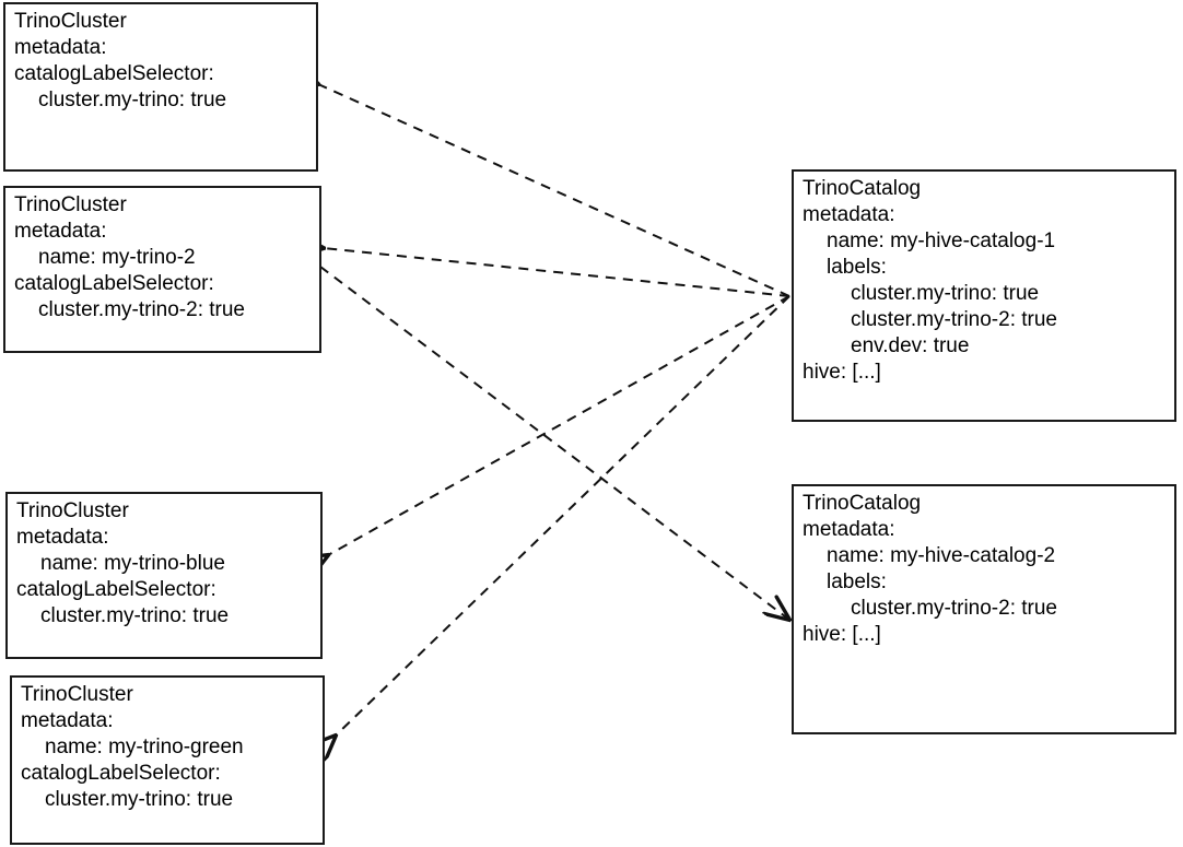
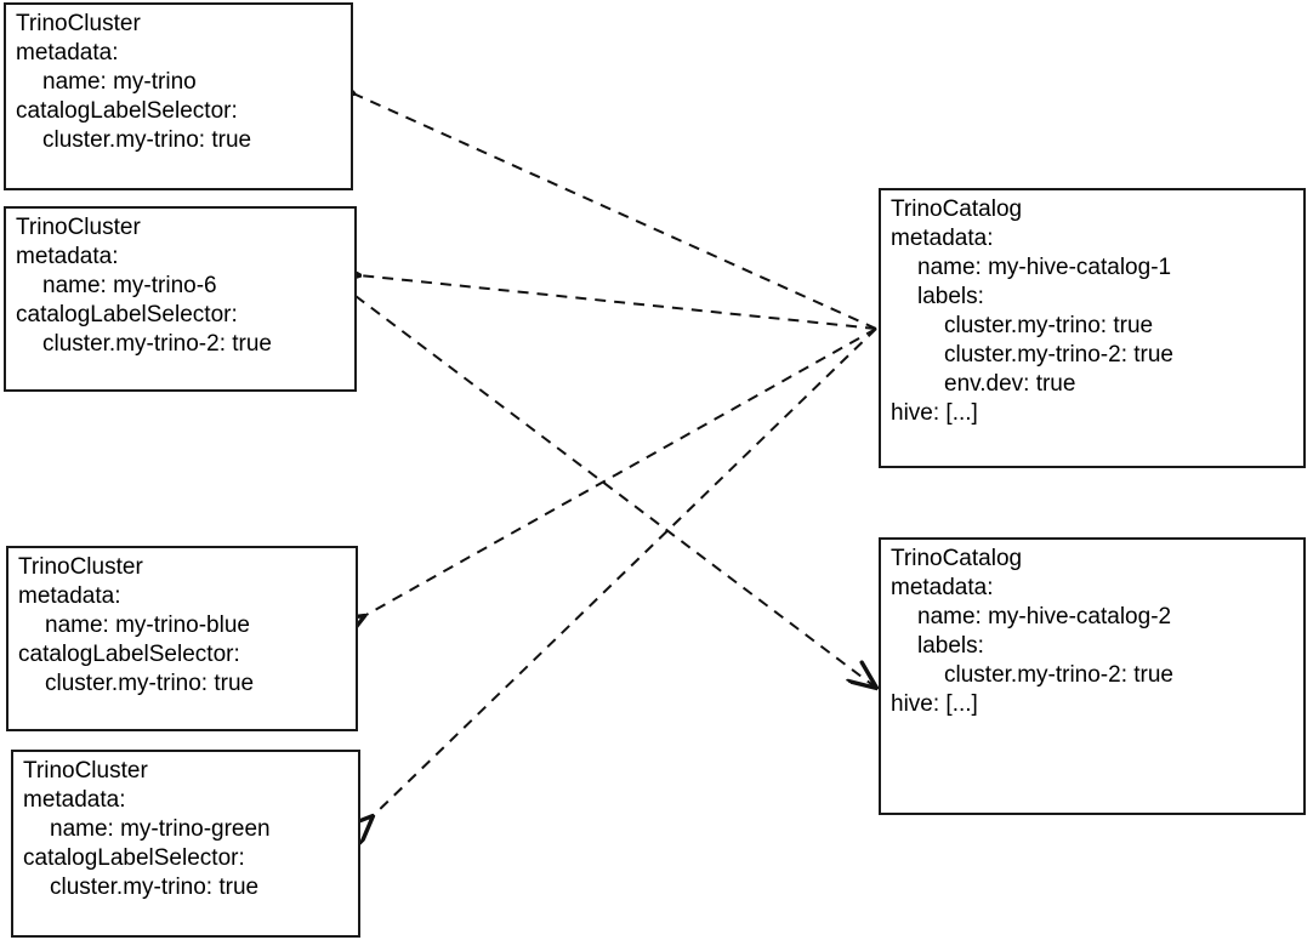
  TrinoCluster
  metadata:
+ name: my-trino
  catalogLabelSelector:
  cluster.my-trino: true
  TrinoCluster
  metadata:
- name: my-trino-2
+ name: my-trino-6
  catalogLabelSelector:
  cluster.my-trino-2: true
  TrinoCluster
  metadata:
  name: my-trino-blue
  catalogLabelSelector:
  cluster.my-trino: true
  TrinoCluster
  metadata:
  name: my-trino-green
  catalogLabelSelector:
  cluster.my-trino: true
  TrinoCatalog
  metadata:
  name: my-hive-catalog-1
  labels:
  cluster.my-trino: true
  cluster.my-trino-2: true
  env.dev: true
  hive: [...]
  TrinoCatalog
  metadata:
  name: my-hive-catalog-2
  labels:
  cluster.my-trino-2: true
  hive: [...]
